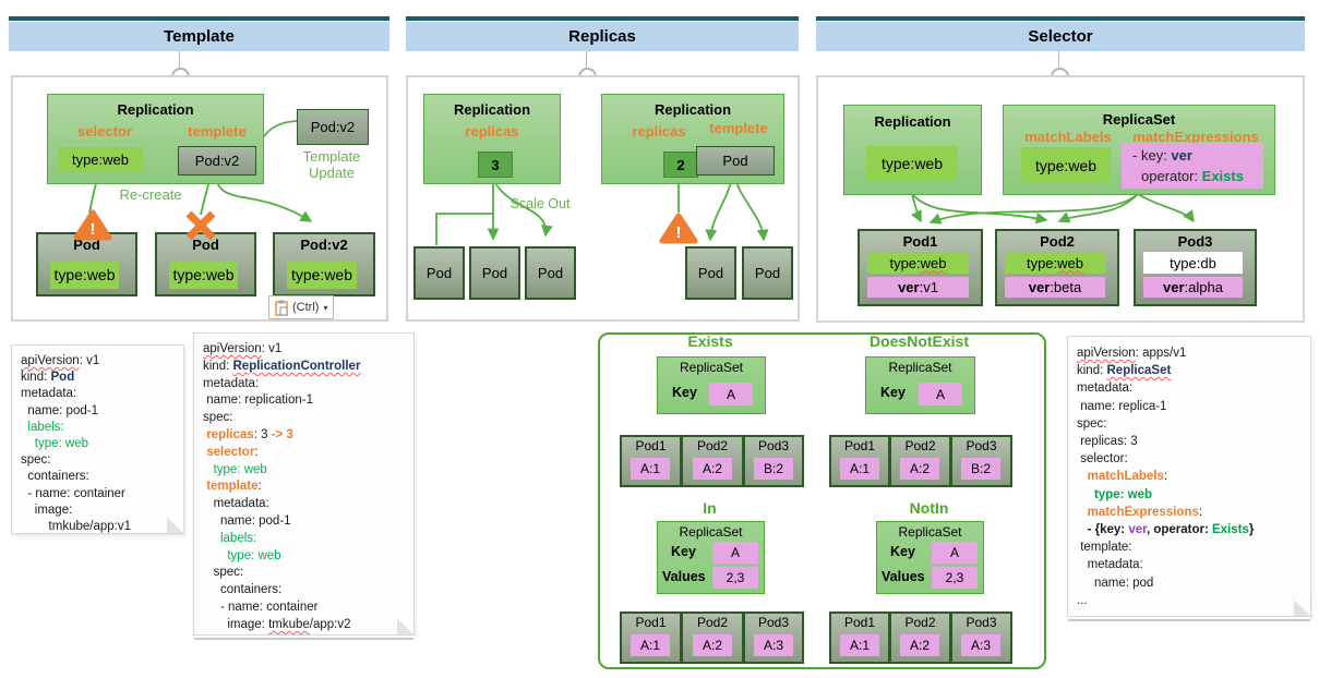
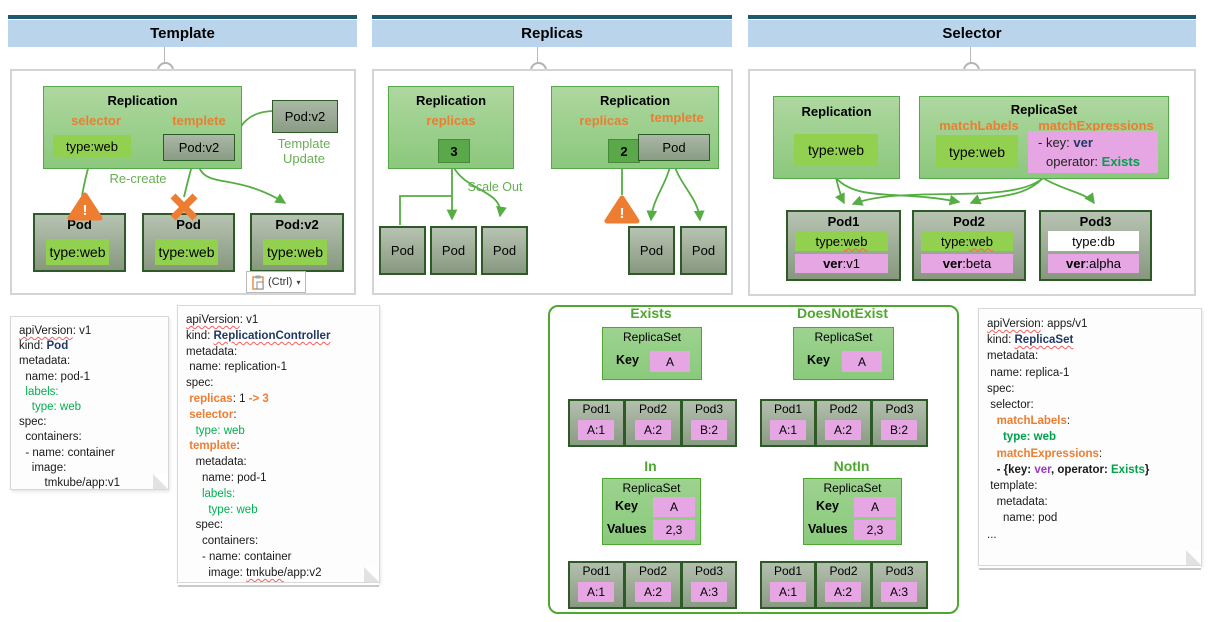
  Template
  Replicas
  Selector
  Replication
  selector
  templete
  type:web
  Pod:v2
  Pod:v2
  Template
  Update
  Re-create
  Pod
  type:web
  Pod
  type:web
  Pod:v2
  type:web
  !
  (Ctrl)
  ▾
  Replication
  replicas
  3
  Scale Out
  Pod
  Pod
  Pod
  Replication
  replicas
  2
  templete
  Pod
  !
  Pod
  Pod
  Replication
  type:web
  ReplicaSet
  matchLabels
  matchExpressions
  type:web
  - key: ver
  operator: Exists
  Pod1
  type:
  web
  ver
  :v1
  Pod2
  type:
  web
  ver
  :beta
  Pod3
  type:
  db
  ver
  :alpha
  Exists
  DoesNotExist
  In
  NotIn
  ReplicaSet
  Key
  A
  ReplicaSet
  Key
  A
  ReplicaSet
  Key
  A
  Values
  2,3
  ReplicaSet
  Key
  A
  Values
  2,3
  Pod1
  A:1
  Pod2
  A:2
  Pod3
  B:2
  Pod1
  A:1
  Pod2
  A:2
  Pod3
  B:2
  Pod1
  A:1
  Pod2
  A:2
  Pod3
  A:3
  Pod1
  A:1
  Pod2
  A:2
  Pod3
  A:3
  apiVersion: v1
  kind: Pod
  metadata:
  name: pod-1
  labels:
  type: web
  spec:
  containers:
  - name: container
  image:
  tmkube/app:v1
  apiVersion: v1
  kind: ReplicationController
  metadata:
  name: replication-1
  spec:
- replicas: 3 -> 3
+ replicas: 1 -> 3
  selector:
  type: web
  template:
  metadata:
  name: pod-1
  labels:
  type: web
  spec:
  containers:
  - name: container
  image: tmkube/app:v2
  apiVersion: apps/v1
  kind: ReplicaSet
  metadata:
  name: replica-1
  spec:
- replicas: 3
  selector:
  matchLabels:
  type: web
  matchExpressions:
  - {key: ver, operator: Exists}
  template:
  metadata:
  name: pod
  ...
